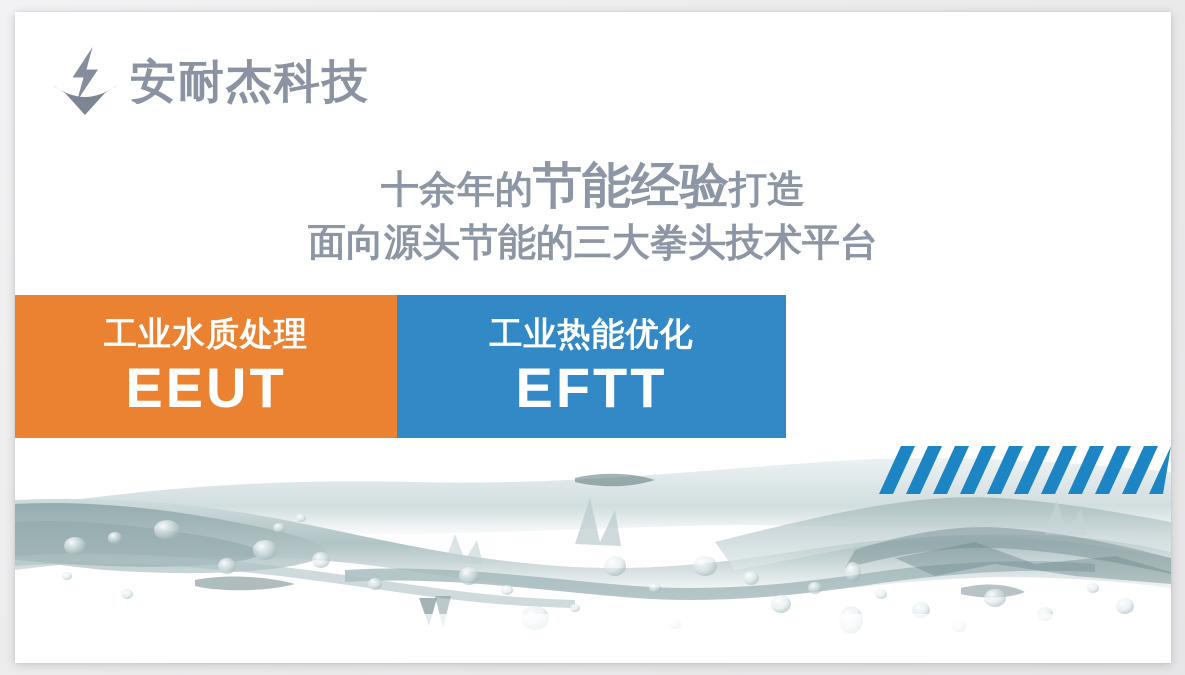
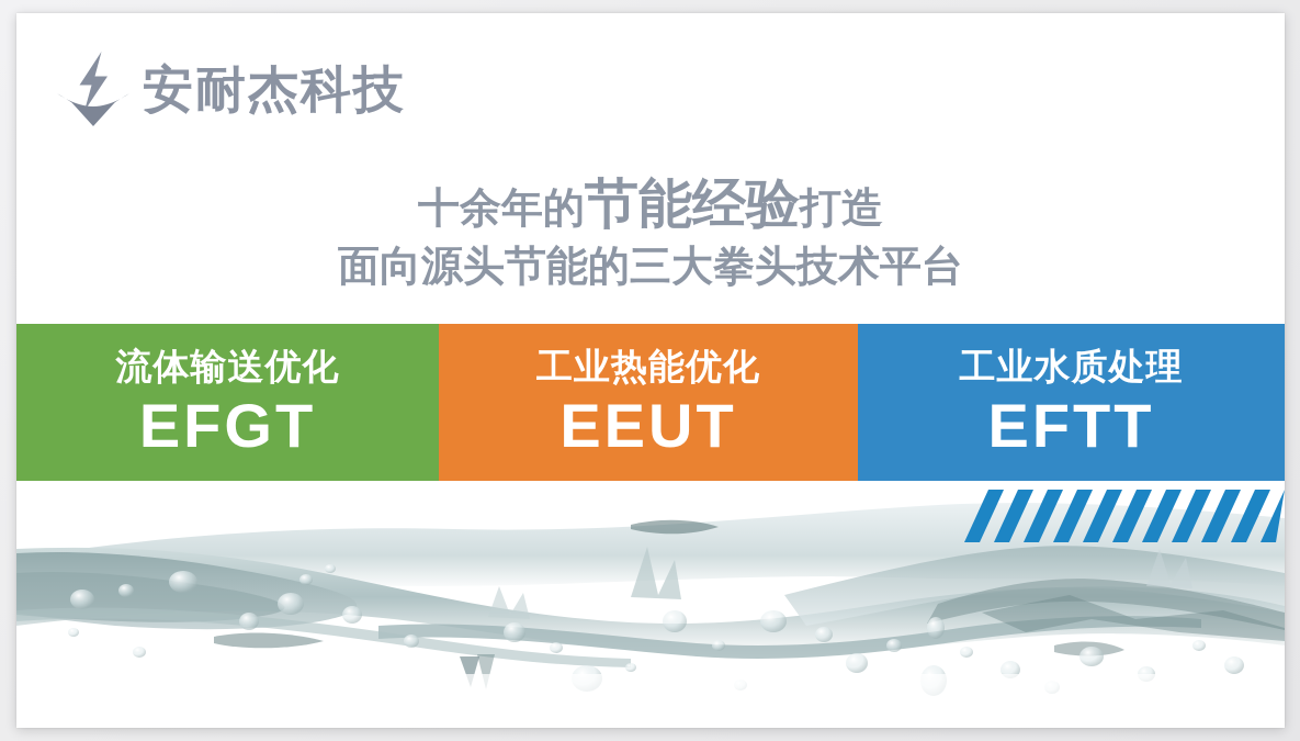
  安耐杰科技
  十余年的节能经验打造
  面向源头节能的三大拳头技术平台
+ 流体输送优化
+ EFGT
- 工业水质处理
+ 工业热能优化
  EEUT
- 工业热能优化
+ 工业水质处理
  EFTT
